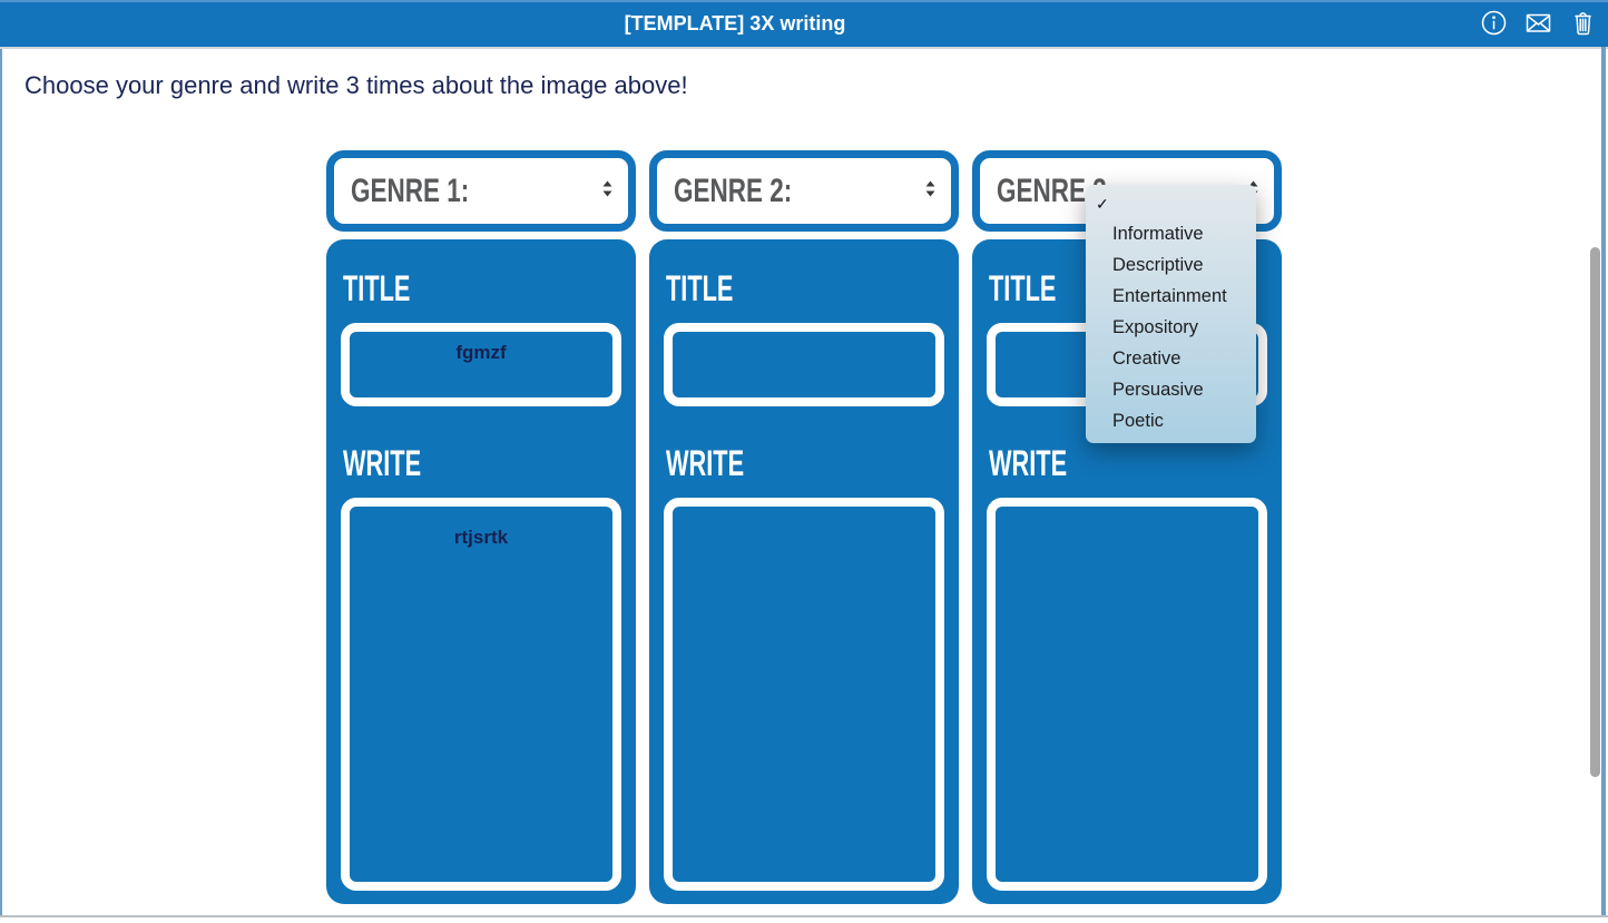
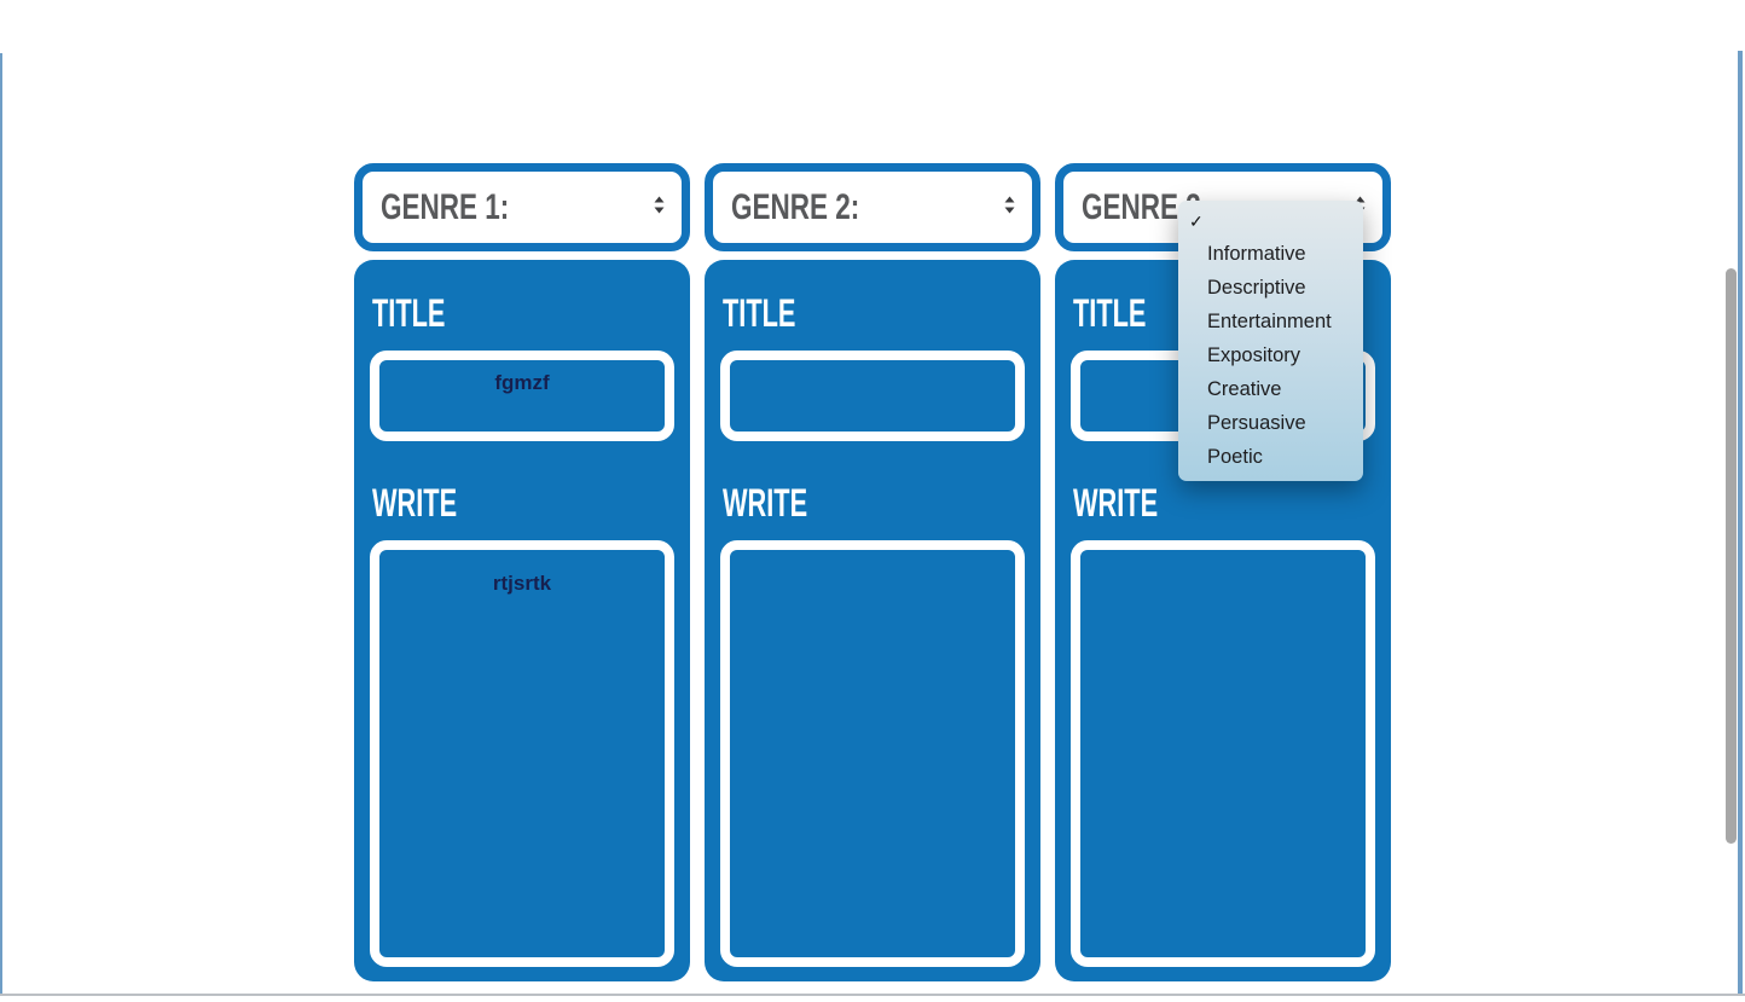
- [TEMPLATE] 3X writing
- Choose your genre and write 3 times about the image above!
  GENRE 1:
  TITLE
  fgmzf
  WRITE
  rtjsrtk
  GENRE 2:
  TITLE
  WRITE
  GENRE
  TITLE
  WRITE
  ✓
  Informative
  Descriptive
  Entertainment
  Expository
  Creative
  Persuasive
  Poetic
